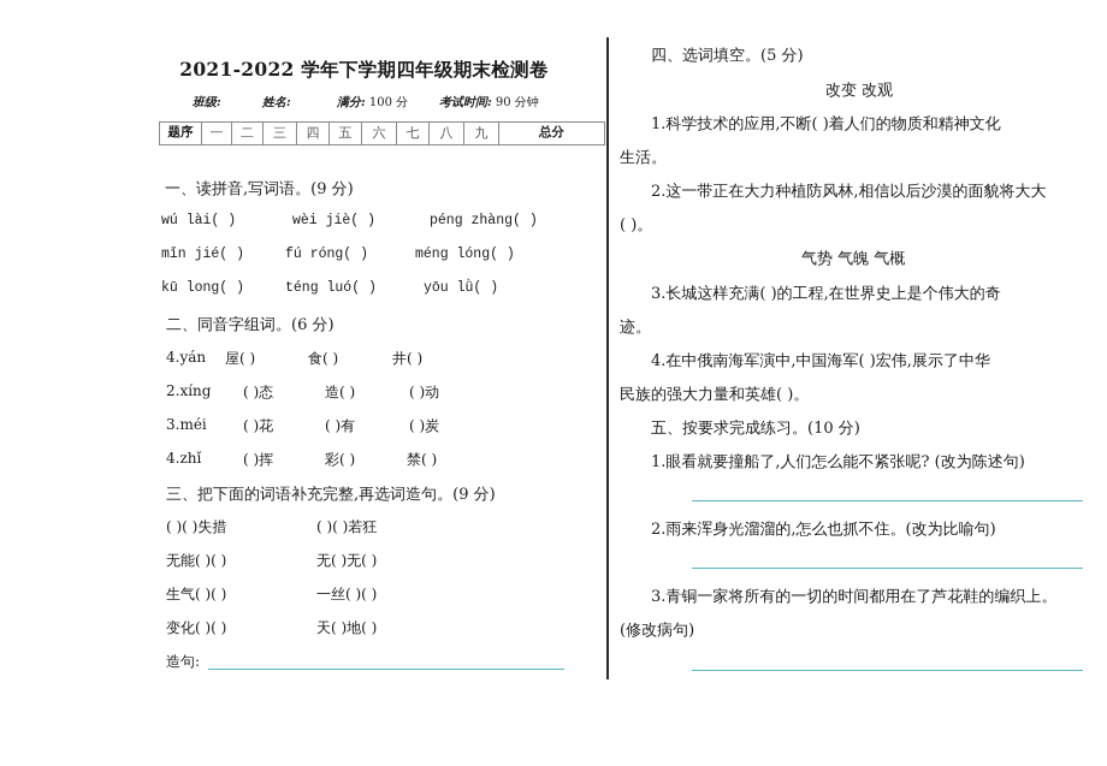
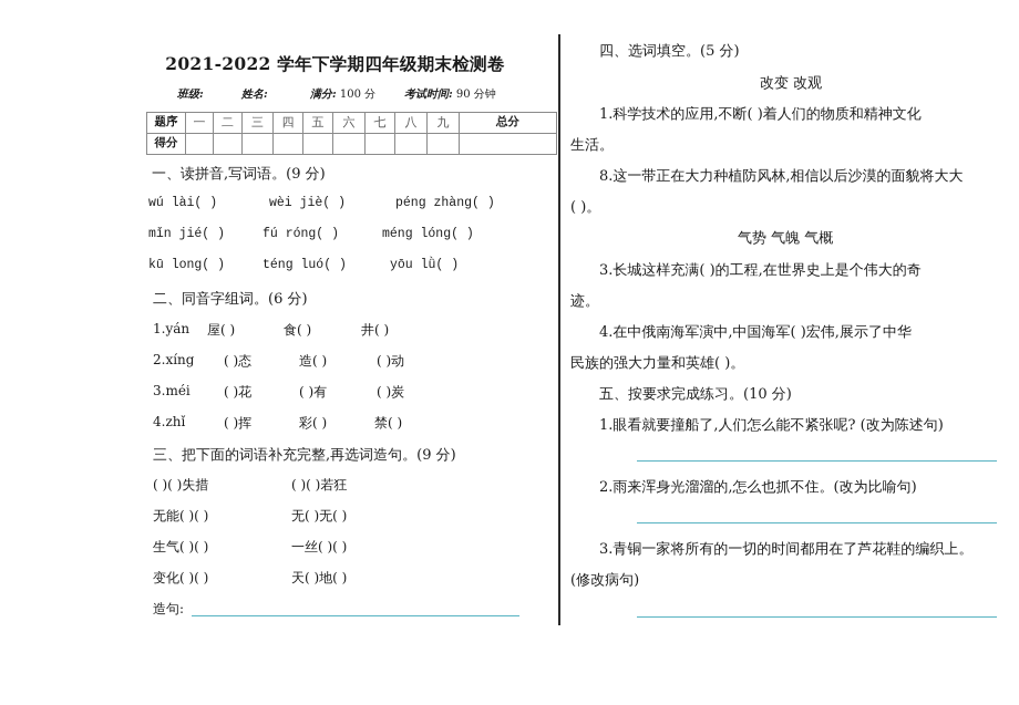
  2021-2022 学年下学期四年级期末检测卷
  班级:
  姓名:
  满分: 100 分
  考试时间: 90 分钟
  题序	一	二	三	四	五	六	七	八	九	总分
+ 得分
  一、读拼音,写词语。(9 分)
  wú lài( )
  wèi jiè( )
  péng zhàng( )
  mǐn jié( )
  fú róng( )
  méng lóng( )
  kū long( )
  téng luó( )
  yōu lǜ( )
  二、同音字组词。(6 分)
- 4.yán
+ 1.yán
  屋( )
  食( )
  井( )
  2.xíng
  ( )态
  造( )
  ( )动
  3.méi
  ( )花
  ( )有
  ( )炭
  4.zhǐ
  ( )挥
  彩( )
  禁( )
  三、把下面的词语补充完整,再选词造句。(9 分)
  ( )( )失措
  ( )( )若狂
  无能( )( )
  无( )无( )
  生气( )( )
  一丝( )( )
  变化( )( )
  天( )地( )
  造句:
  四、选词填空。(5 分)
  改变 改观
  1.科学技术的应用,不断( )着人们的物质和精神文化
  生活。
- 2.这一带正在大力种植防风林,相信以后沙漠的面貌将大大
+ 8.这一带正在大力种植防风林,相信以后沙漠的面貌将大大
  ( )。
  气势 气魄 气概
  3.长城这样充满( )的工程,在世界史上是个伟大的奇
  迹。
  4.在中俄南海军演中,中国海军( )宏伟,展示了中华
  民族的强大力量和英雄( )。
  五、按要求完成练习。(10 分)
  1.眼看就要撞船了,人们怎么能不紧张呢? (改为陈述句)
  2.雨来浑身光溜溜的,怎么也抓不住。(改为比喻句)
  3.青铜一家将所有的一切的时间都用在了芦花鞋的编织上。
  (修改病句)
